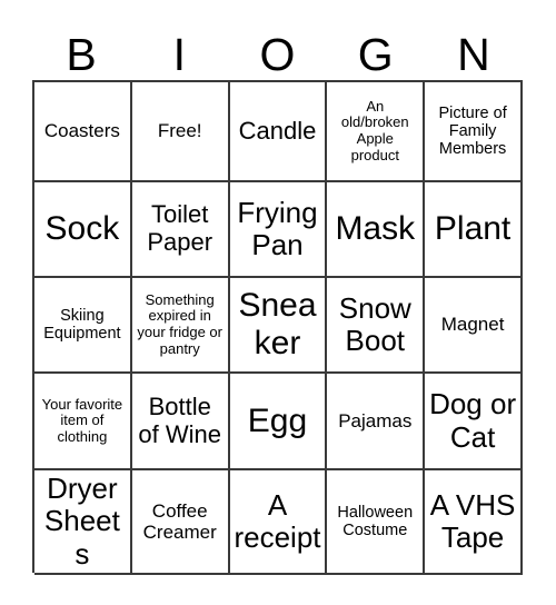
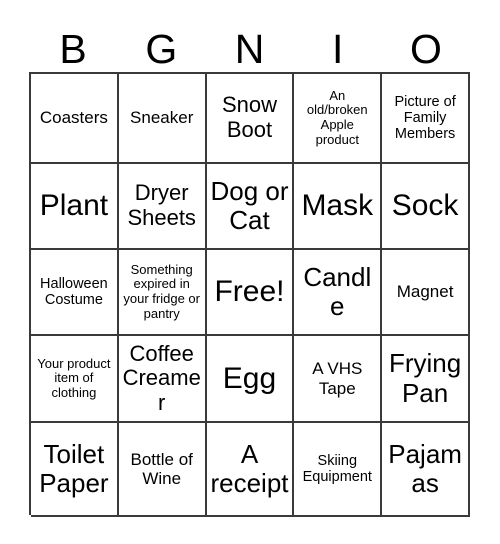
  B
- I
+ G
- O
+ N
- G
+ I
- N
+ O
  Coasters
- Free!
+ Sneaker
- Candle
+ Snow Boot
  An old/broken Apple product
  Picture of Family Members
- Sock
+ Plant
- Toilet Paper
+ Dryer Sheets
- Frying Pan
+ Dog or Cat
  Mask
- Plant
+ Sock
- Skiing Equipment
+ Halloween Costume
  Something expired in your fridge or pantry
- Sneaker
+ Free!
- Snow Boot
+ Candle
  Magnet
- Your favorite item of clothing
+ Your product item of clothing
- Bottle of Wine
+ Coffee Creamer
  Egg
- Pajamas
+ A VHS Tape
- Dog or Cat
+ Frying Pan
- Dryer Sheets
+ Toilet Paper
- Coffee Creamer
+ Bottle of Wine
  A receipt
- Halloween Costume
+ Skiing Equipment
- A VHS Tape
+ Pajamas
